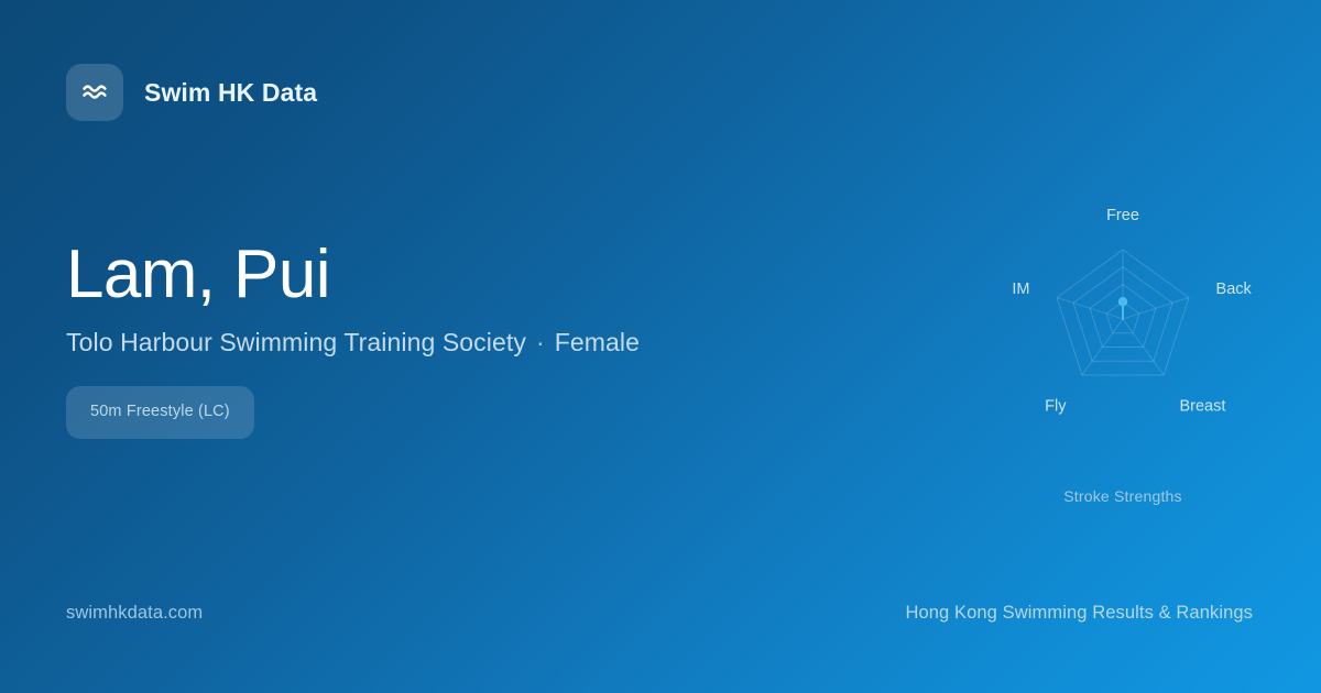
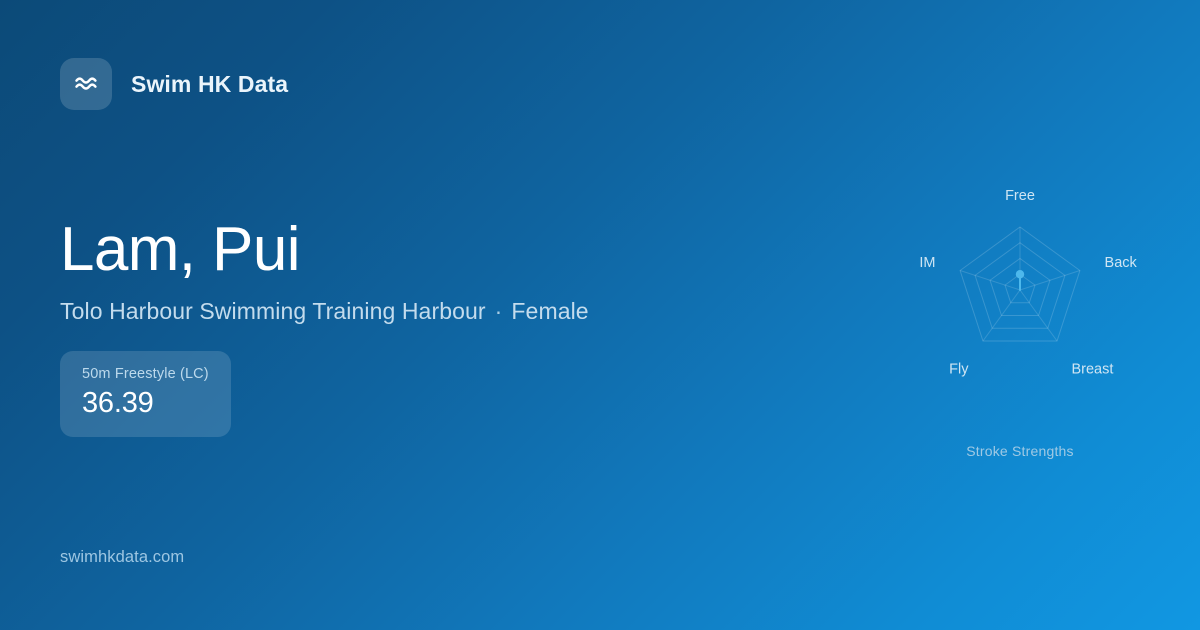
  Swim HK Data
  Lam, Pui
- Tolo Harbour Swimming Training Society · Female
+ Tolo Harbour Swimming Training Harbour · Female
  50m Freestyle (LC)
+ 36.39
  Free
  Back
  Breast
  Fly
  IM
  Stroke Strengths
  swimhkdata.com
- Hong Kong Swimming Results & Rankings
